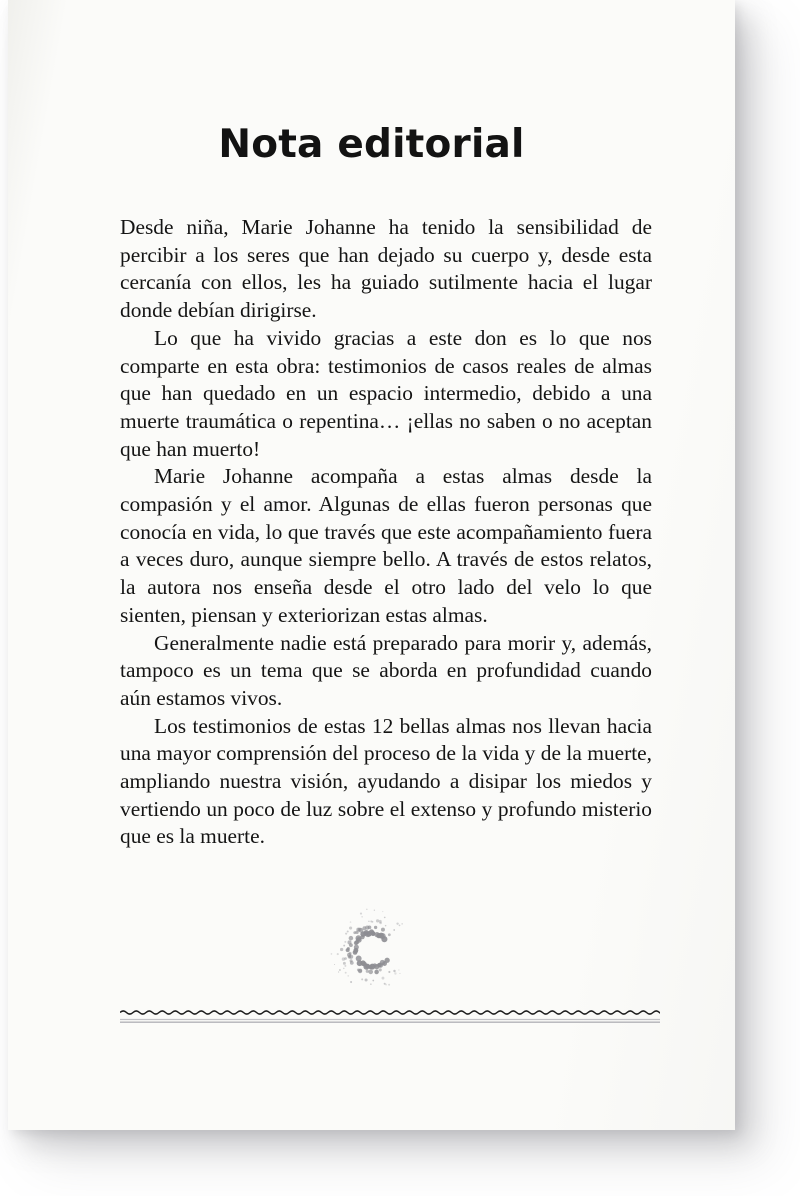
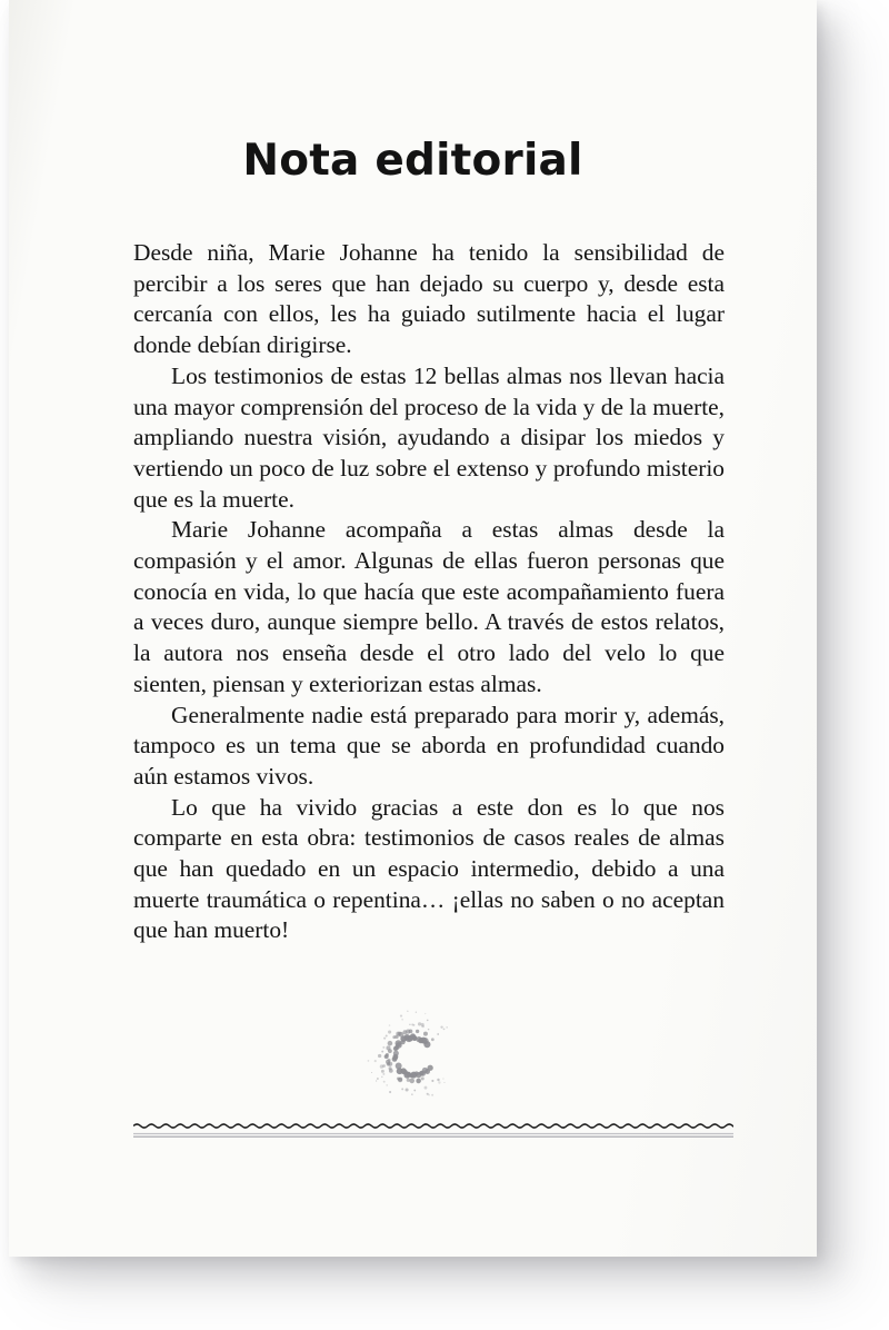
  Nota editorial
  Desde niña, Marie Johanne ha tenido la sensibilidad de percibir a los seres que han dejado su cuerpo y, desde esta cercanía con ellos, les ha guiado sutilmente hacia el lugar donde debían dirigirse.
- Lo que ha vivido gracias a este don es lo que nos comparte en esta obra: testimonios de casos reales de almas que han quedado en un espacio intermedio, debido a una muerte traumática o repentina… ¡ellas no saben o no aceptan que han muerto!
+ Los testimonios de estas 12 bellas almas nos llevan hacia una mayor comprensión del proceso de la vida y de la muerte, ampliando nuestra visión, ayudando a disipar los miedos y vertiendo un poco de luz sobre el extenso y profundo misterio que es la muerte.
- Marie Johanne acompaña a estas almas desde la compasión y el amor. Algunas de ellas fueron personas que conocía en vida, lo que través que este acompañamiento fuera a veces duro, aunque siempre bello. A través de estos relatos, la autora nos enseña desde el otro lado del velo lo que sienten, piensan y exteriorizan estas almas.
+ Marie Johanne acompaña a estas almas desde la compasión y el amor. Algunas de ellas fueron personas que conocía en vida, lo que hacía que este acompañamiento fuera a veces duro, aunque siempre bello. A través de estos relatos, la autora nos enseña desde el otro lado del velo lo que sienten, piensan y exteriorizan estas almas.
  Generalmente nadie está preparado para morir y, además, tampoco es un tema que se aborda en profundidad cuando aún estamos vivos.
- Los testimonios de estas 12 bellas almas nos llevan hacia una mayor comprensión del proceso de la vida y de la muerte, ampliando nuestra visión, ayudando a disipar los miedos y vertiendo un poco de luz sobre el extenso y profundo misterio que es la muerte.
+ Lo que ha vivido gracias a este don es lo que nos comparte en esta obra: testimonios de casos reales de almas que han quedado en un espacio intermedio, debido a una muerte traumática o repentina… ¡ellas no saben o no aceptan que han muerto!
